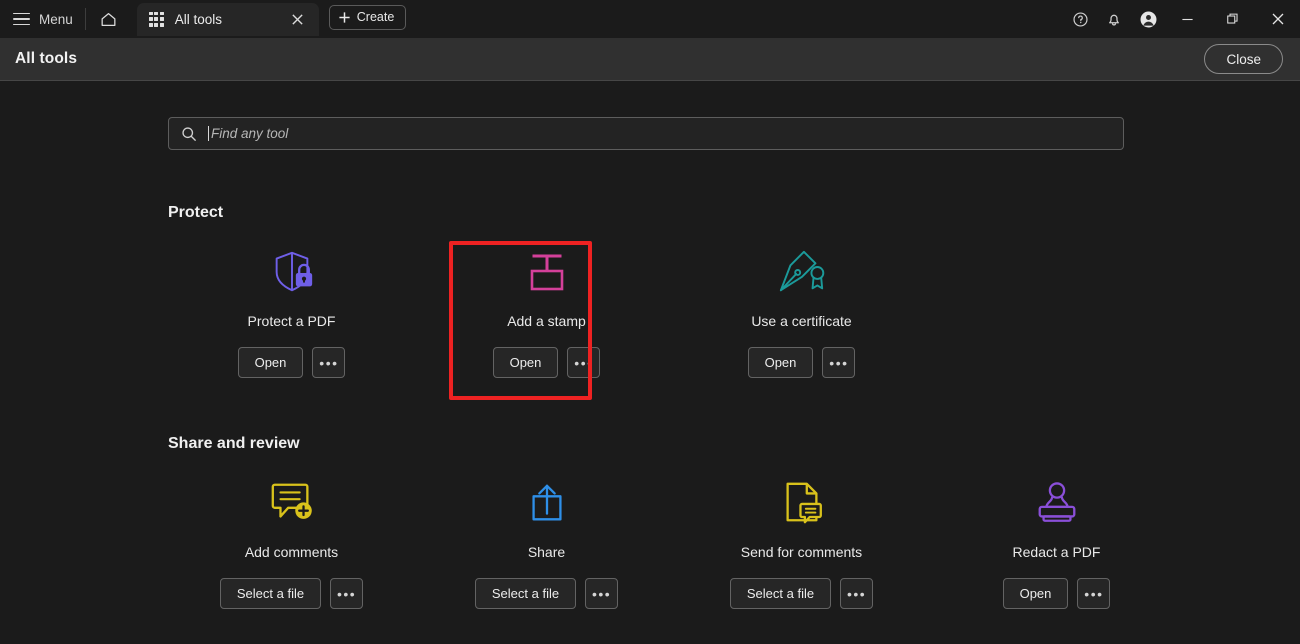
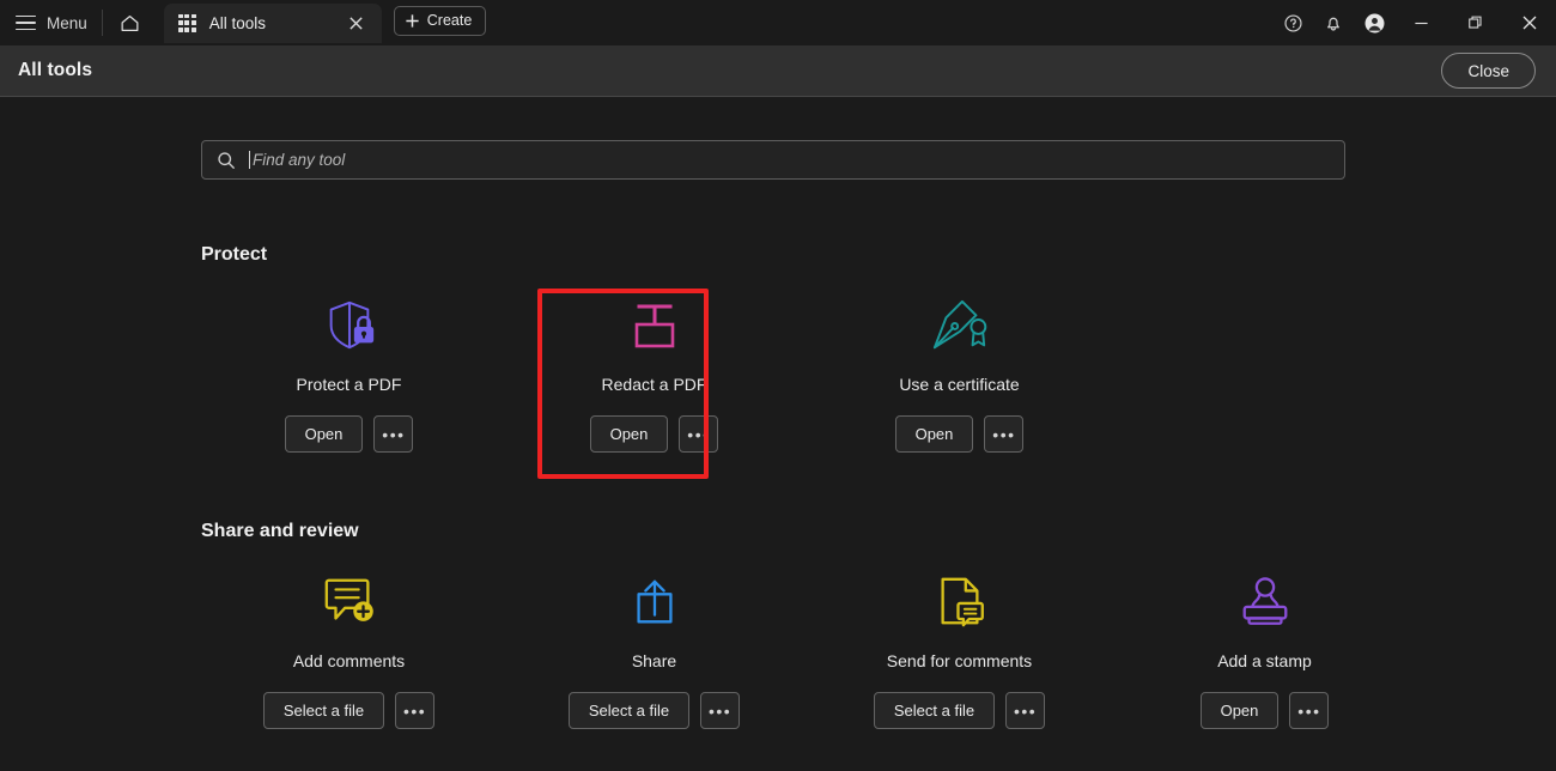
  Menu
  All tools
  Create
  All tools
  Close
  Find any tool
  Protect
  Protect a PDF
  Open
  •••
- Add a stamp
+ Redact a PDF
  Open
  •••
  Use a certificate
  Open
  •••
  Share and review
  Add comments
  Select a file
  •••
  Share
  Select a file
  •••
  Send for comments
  Select a file
  •••
- Redact a PDF
+ Add a stamp
  Open
  •••
